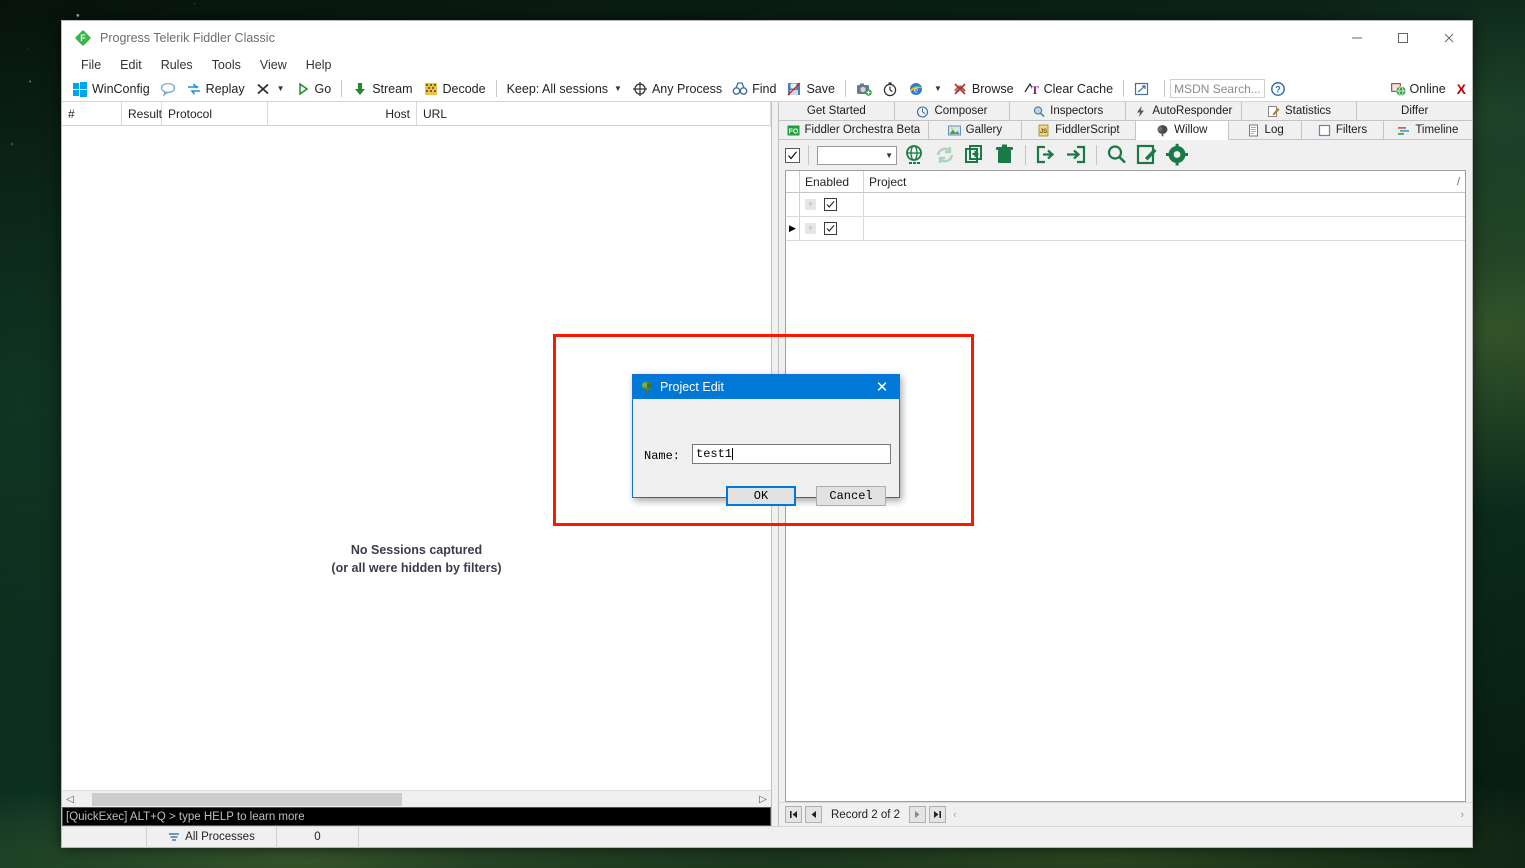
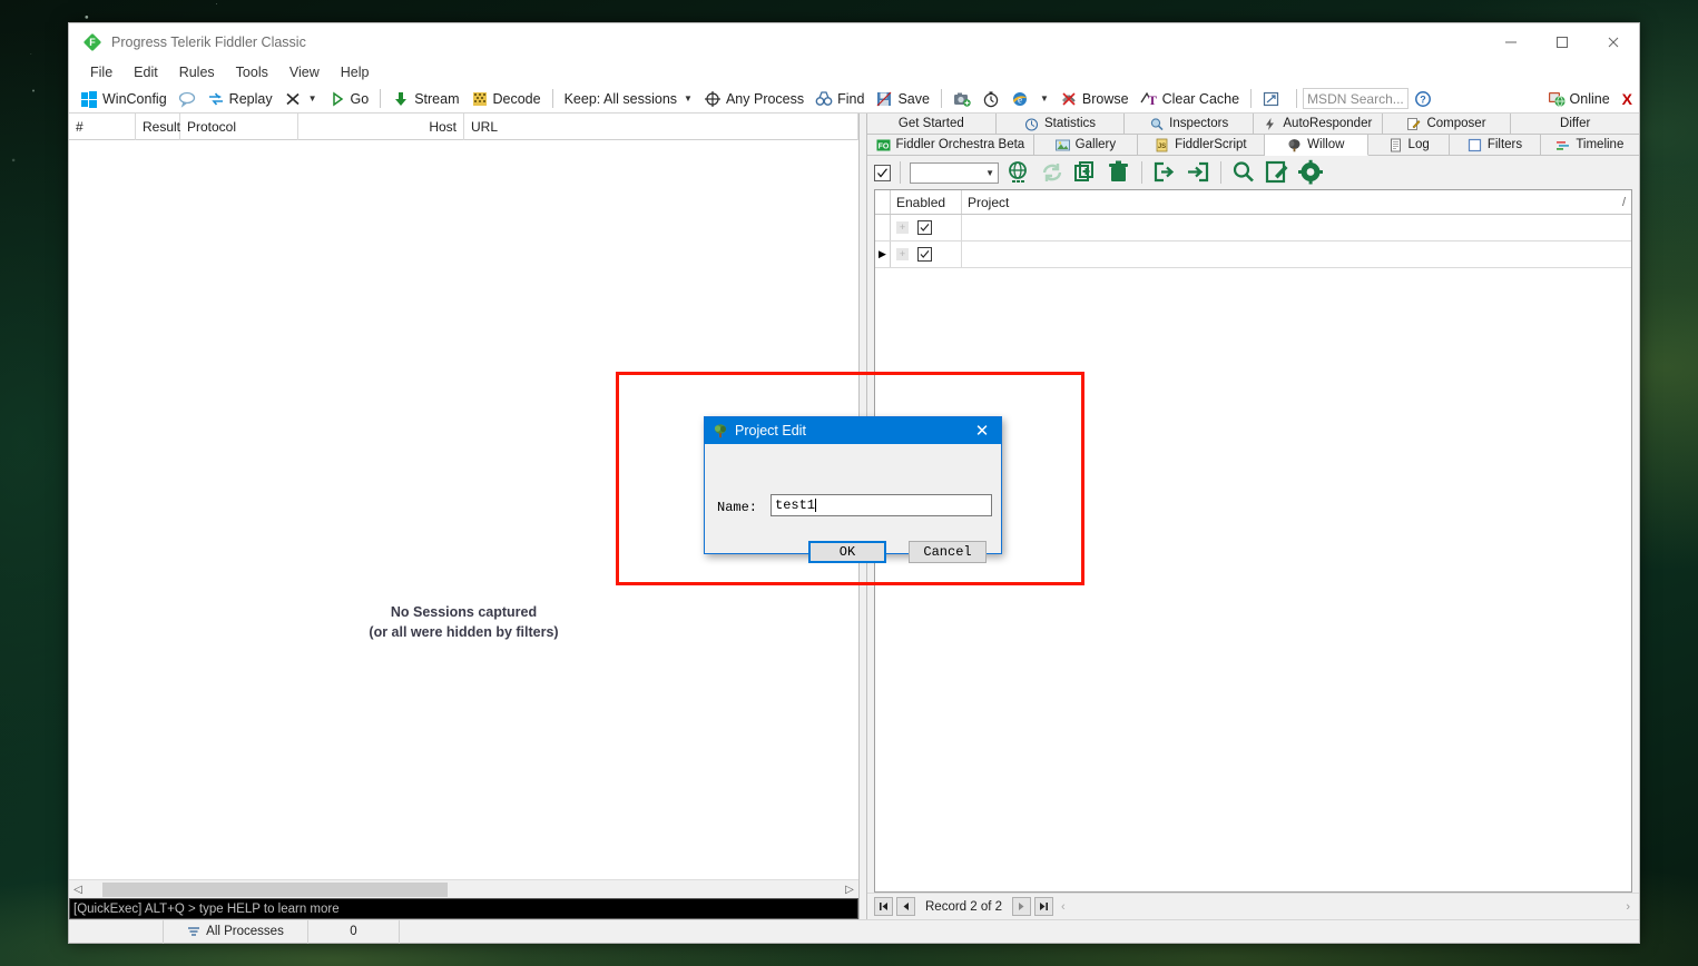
  F
  Progress Telerik Fiddler Classic
  File
  Edit
  Rules
  Tools
  View
  Help
  WinConfig
  Replay
  ▼
  Go
  Stream
  Decode
  Keep: All sessions
  ▼
  Any Process
  Find
  Save
  e
  ▼
  Browse
  T
  Clear Cache
  MSDN Search...
  ?
  Online
  X
  #
  Result
  Protocol
  Host
  URL
  No Sessions captured
  (or all were hidden by filters)
  ◁
  ▷
  [QuickExec] ALT+Q > type HELP to learn more
  Get Started
- Composer
+ Statistics
  Inspectors
  AutoResponder
- Statistics
+ Composer
  Differ
  Fiddler Orchestra Beta
  Gallery
  FiddlerScript
  Willow
  Log
  Filters
  Timeline
  ▼
  Enabled
  Project
  /
  +
  ▶
  +
  Record 2 of 2
  ‹
  ›
  All Processes
  0
  Project Edit
  ✕
  Name:
  test1
  OK
  Cancel
